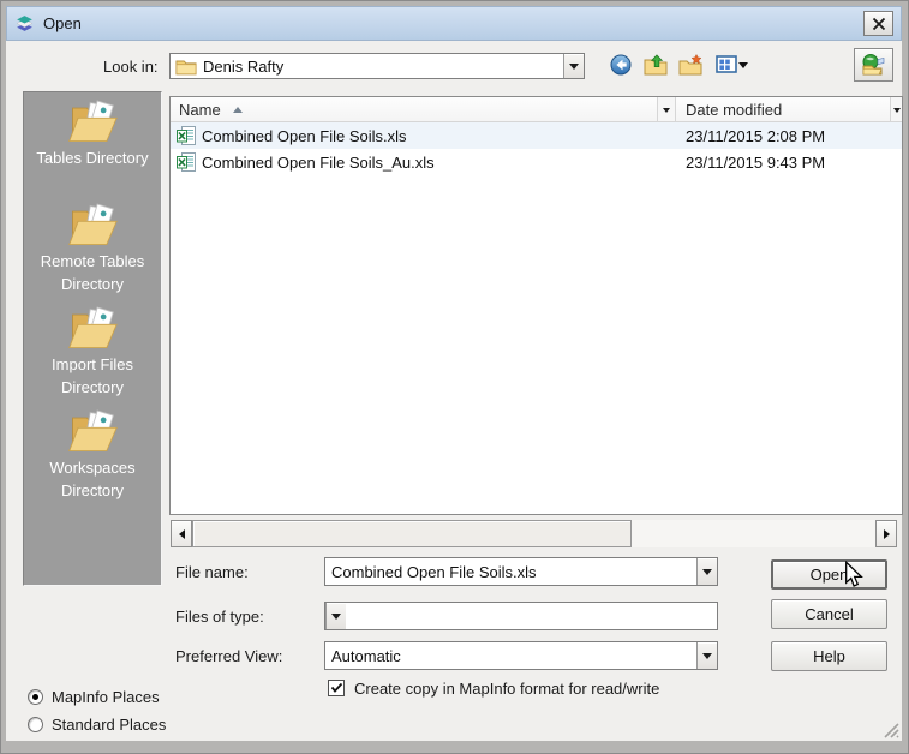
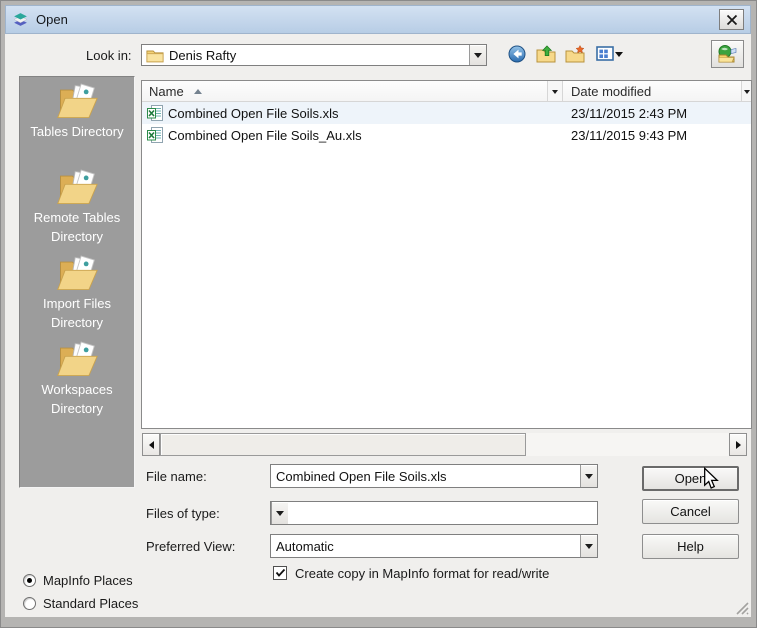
  Open
  Look in:
  Denis Rafty
  Tables Directory
  Remote Tables Directory
  Import Files Directory
  Workspaces Directory
  Name
  Date modified
  Combined Open File Soils.xls
- 23/11/2015 2:08 PM
+ 23/11/2015 2:43 PM
  Combined Open File Soils_Au.xls
  23/11/2015 9:43 PM
  File name:
  Combined Open File Soils.xls
  Files of type:
  Preferred View:
  Automatic
  Create copy in MapInfo format for read/write
  MapInfo Places
  Standard Places
  Open
  Cancel
  Help
